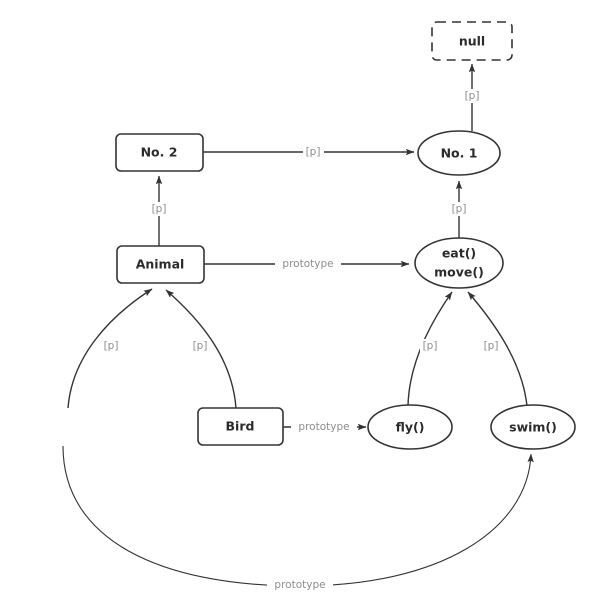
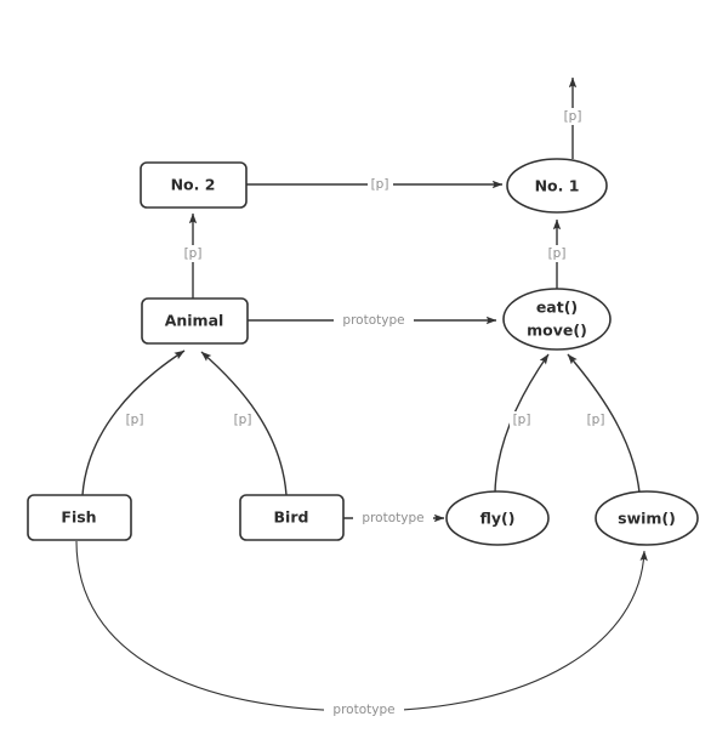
  [p]
  [p]
  [p]
  [p]
  prototype
  [p]
  [p]
  [p]
  [p]
  prototype
  prototype
- null
  No. 2
  No. 1
  Animal
  eat()
  move()
+ Fish
  Bird
  fly()
  swim()
